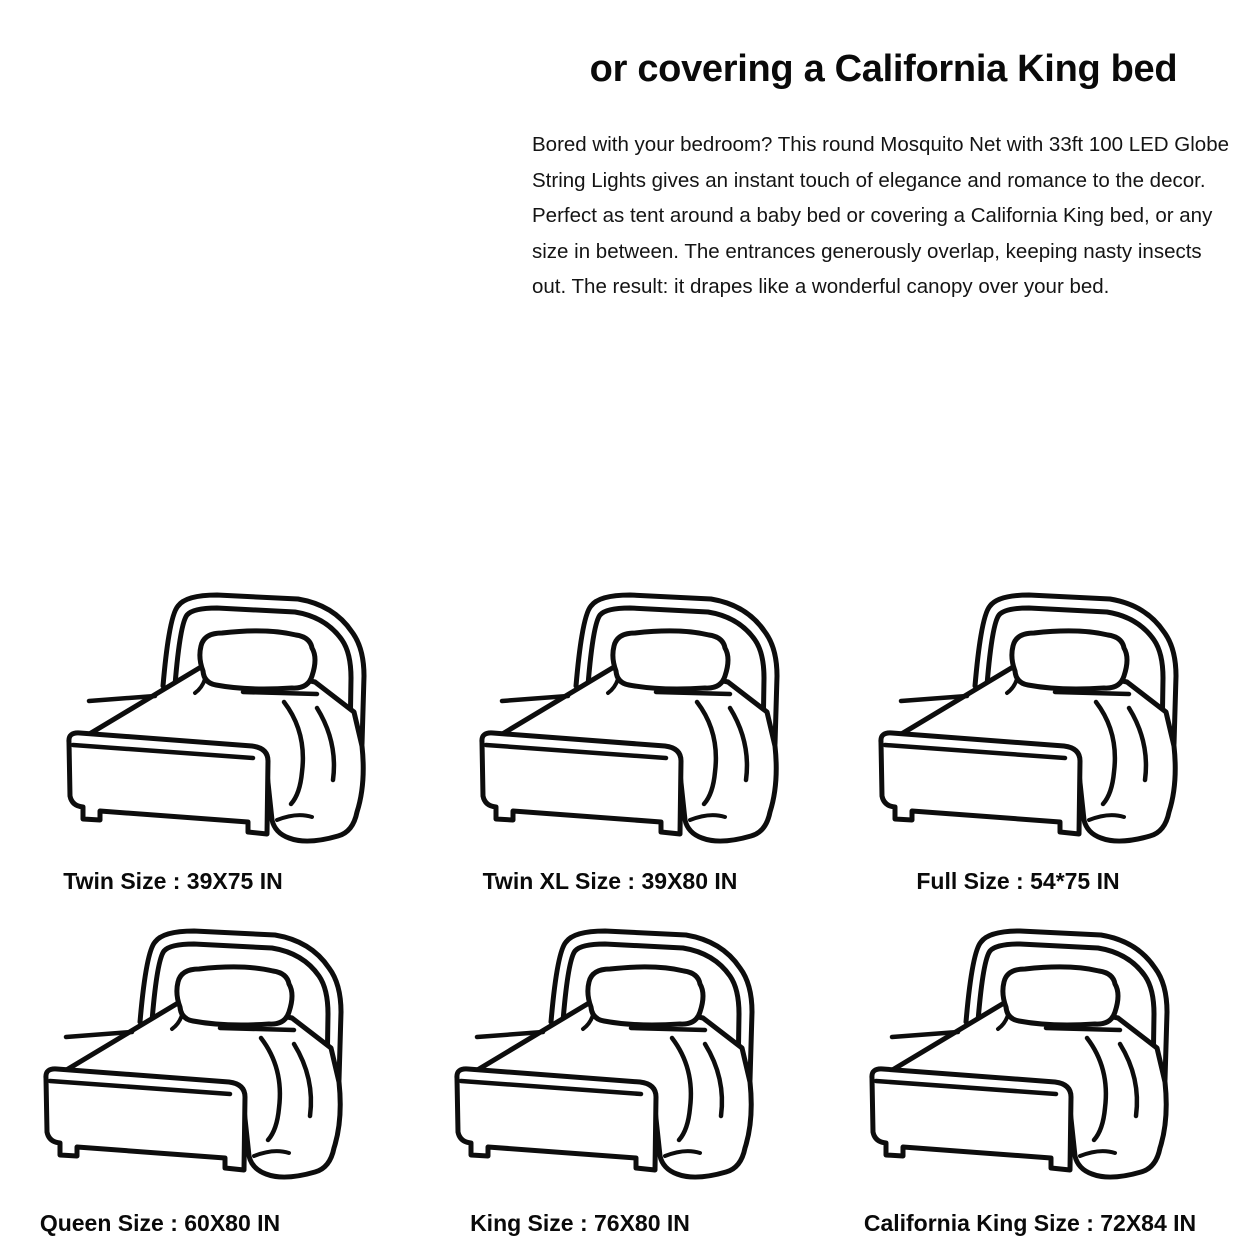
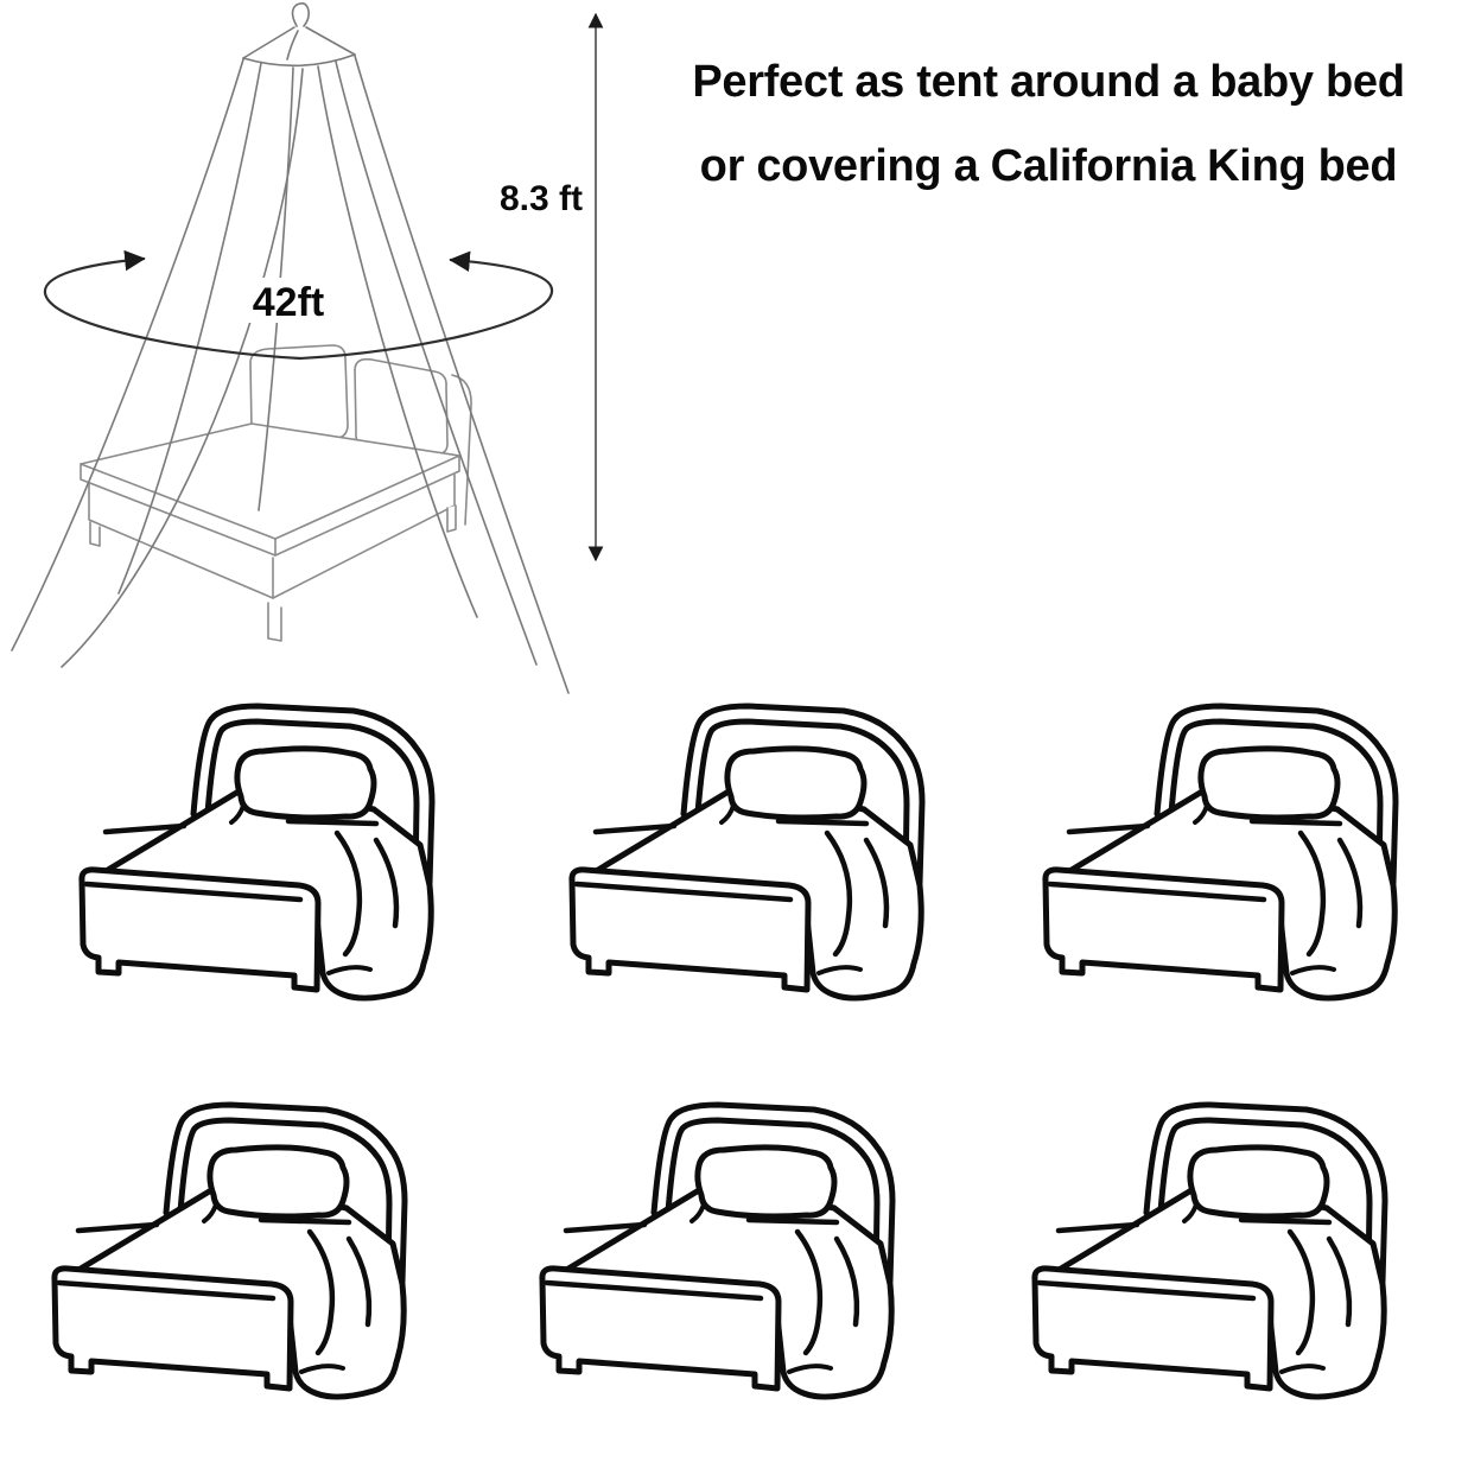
+ 42ft
+ 8.3 ft
+ Perfect as tent around a baby bed
  or covering a California King bed
- Bored with your bedroom? This round Mosquito Net with 33ft 100 LED Globe String Lights gives an instant touch of elegance and romance to the decor. Perfect as tent around a baby bed or covering a California King bed, or any size in between. The entrances generously overlap, keeping nasty insects out. The result: it drapes like a wonderful canopy over your bed.
- Twin Size : 39X75 IN
- Twin XL Size : 39X80 IN
- Full Size : 54*75 IN
- Queen Size : 60X80 IN
- King Size : 76X80 IN
- California King Size : 72X84 IN
